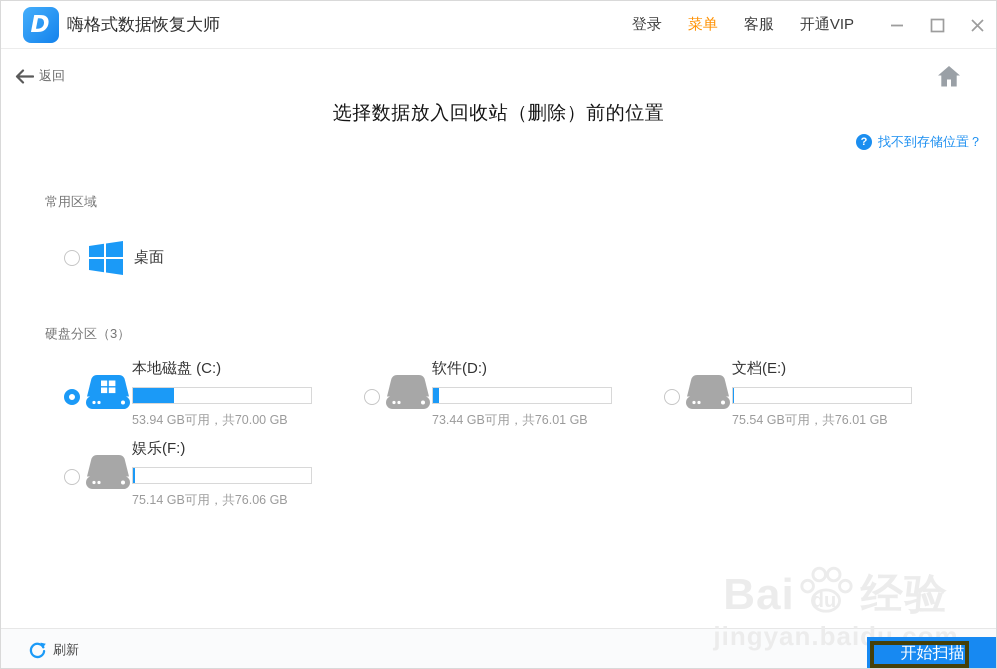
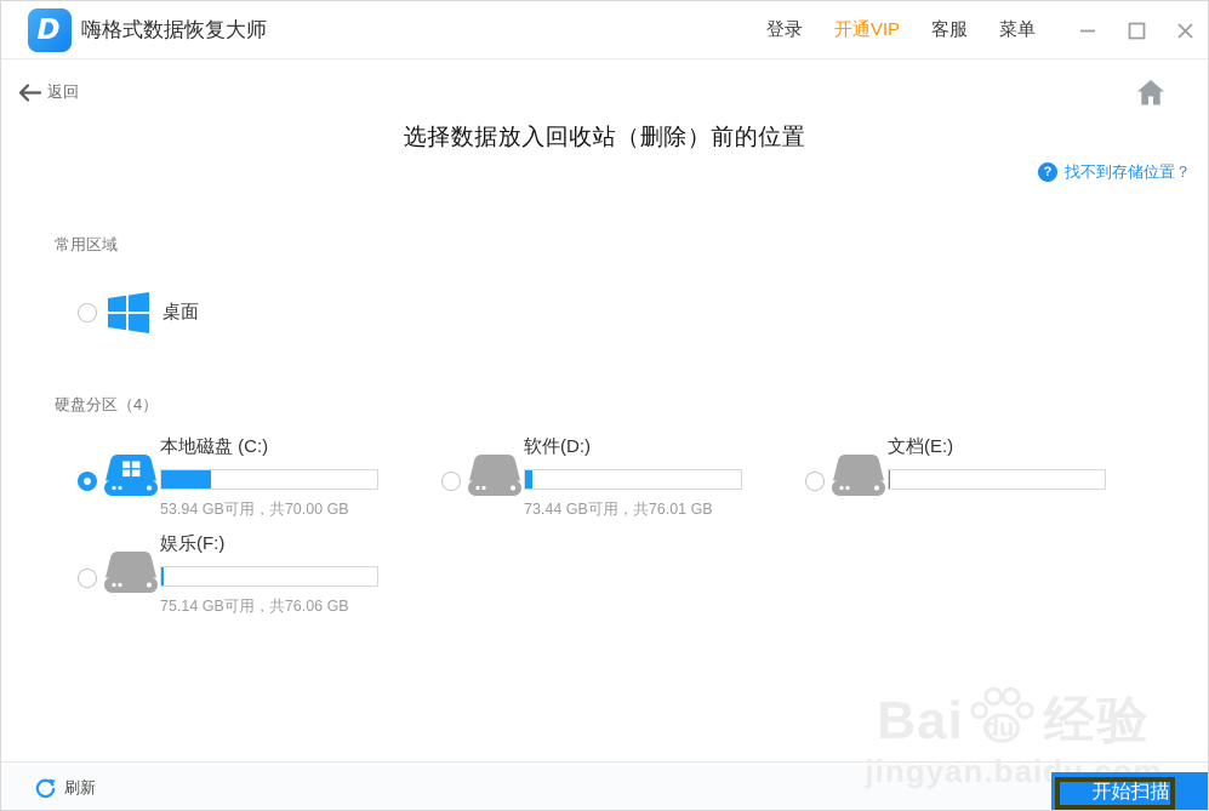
  D
  嗨格式数据恢复大师
  登录
- 菜单
+ 开通VIP
  客服
- 开通VIP
+ 菜单
  返回
  选择数据放入回收站（删除）前的位置
  ?
  找不到存储位置？
  常用区域
  桌面
- 硬盘分区（3）
+ 硬盘分区（4）
  本地磁盘 (C:)
  53.94 GB可用，共70.00 GB
  软件(D:)
  73.44 GB可用，共76.01 GB
  文档(E:)
- 75.54 GB可用，共76.01 GB
  娱乐(F:)
  75.14 GB可用，共76.06 GB
  jingyan.baidu.com
  刷新
  开始扫描
